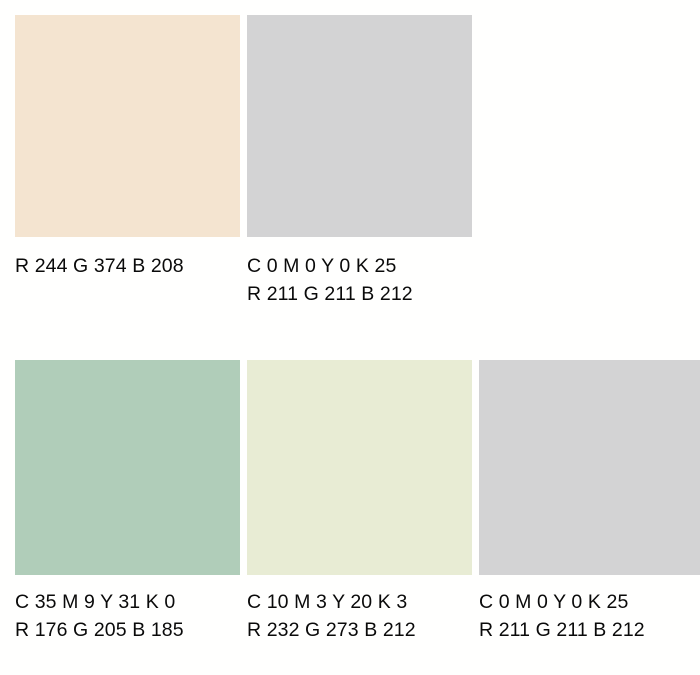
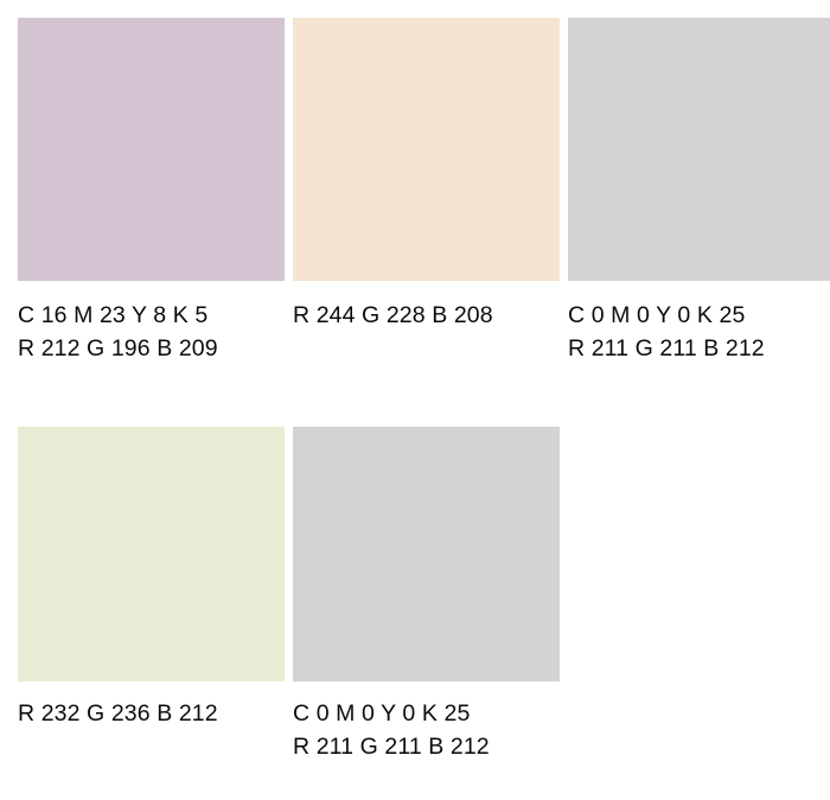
+ C 16 M 23 Y 8 K 5
+ R 212 G 196 B 209
- R 244 G 374 B 208
+ R 244 G 228 B 208
  C 0 M 0 Y 0 K 25
  R 211 G 211 B 212
- C 35 M 9 Y 31 K 0
- R 176 G 205 B 185
- C 10 M 3 Y 20 K 3
- R 232 G 273 B 212
+ R 232 G 236 B 212
  C 0 M 0 Y 0 K 25
  R 211 G 211 B 212
